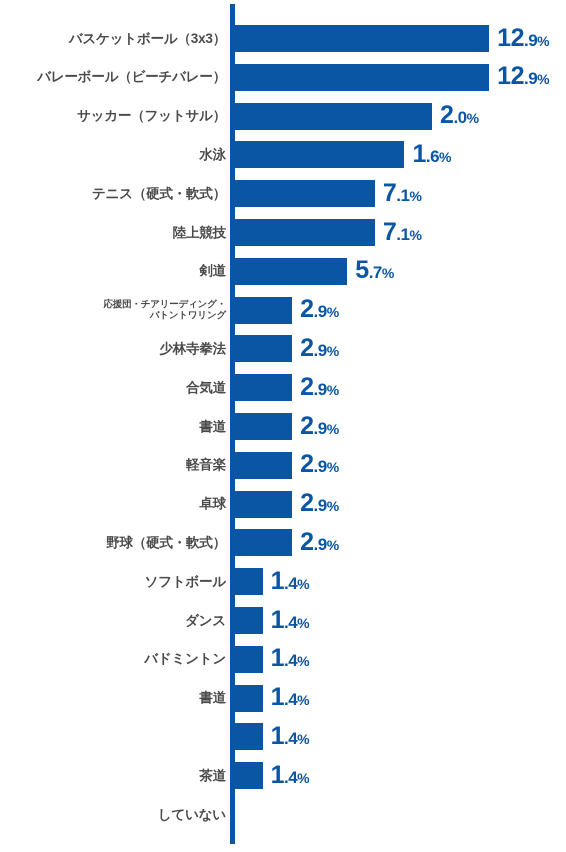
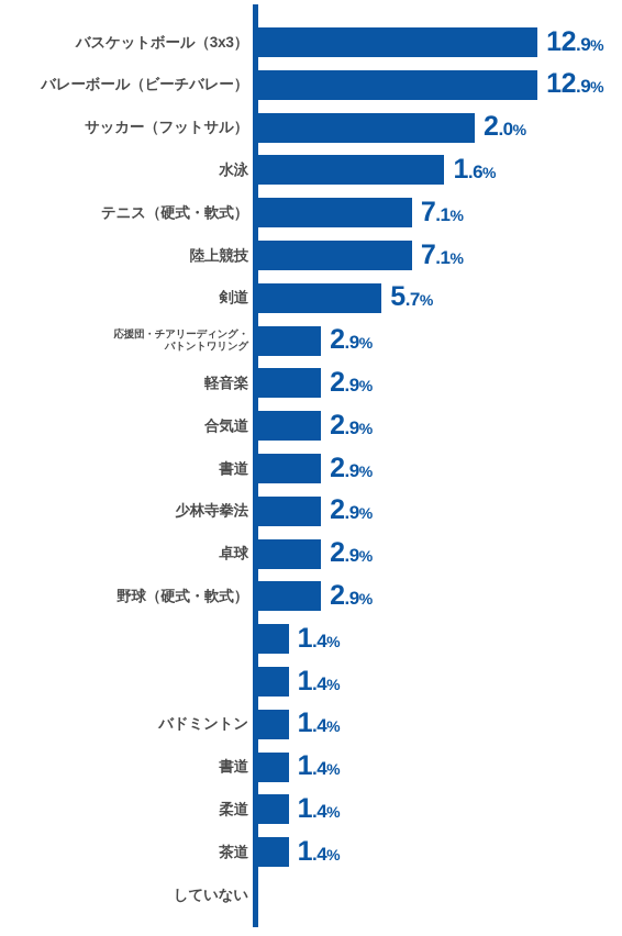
  バスケットボール（3x3）
  12.9%
  バレーボール（ビーチバレー）
  12.9%
  サッカー（フットサル）
  2.0%
  水泳
  1.6%
  テニス（硬式・軟式）
  7.1%
  陸上競技
  7.1%
  剣道
  5.7%
  応援団・チアリーディング・
  バトントワリング
  2.9%
- 少林寺拳法
+ 軽音楽
  2.9%
  合気道
  2.9%
  書道
  2.9%
- 軽音楽
+ 少林寺拳法
  2.9%
  卓球
  2.9%
  野球（硬式・軟式）
  2.9%
- ソフトボール
  1.4%
- ダンス
  1.4%
  バドミントン
  1.4%
  書道
  1.4%
+ 柔道
  1.4%
  茶道
  1.4%
  していない
